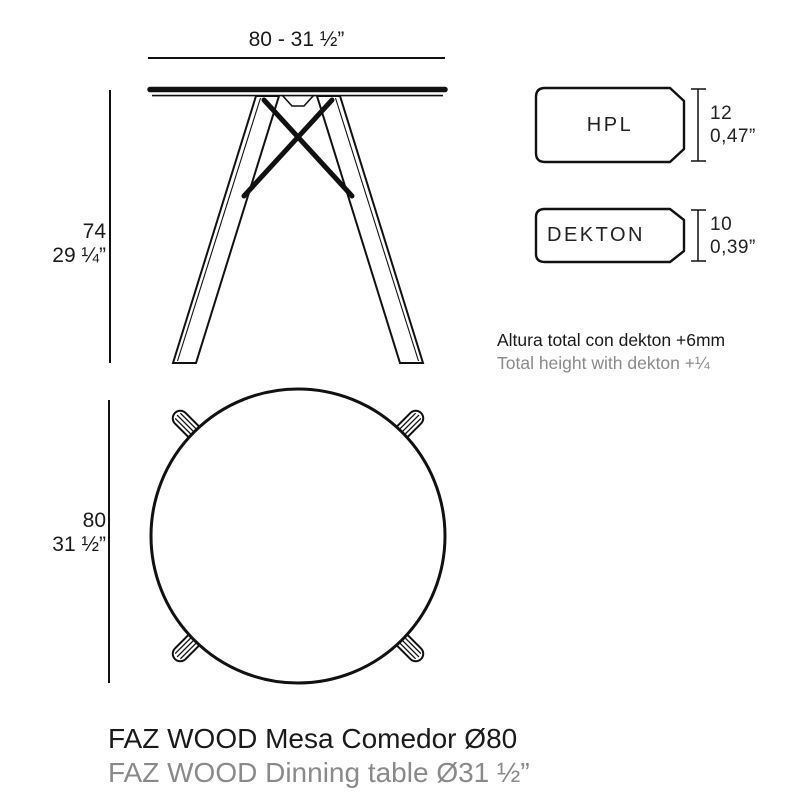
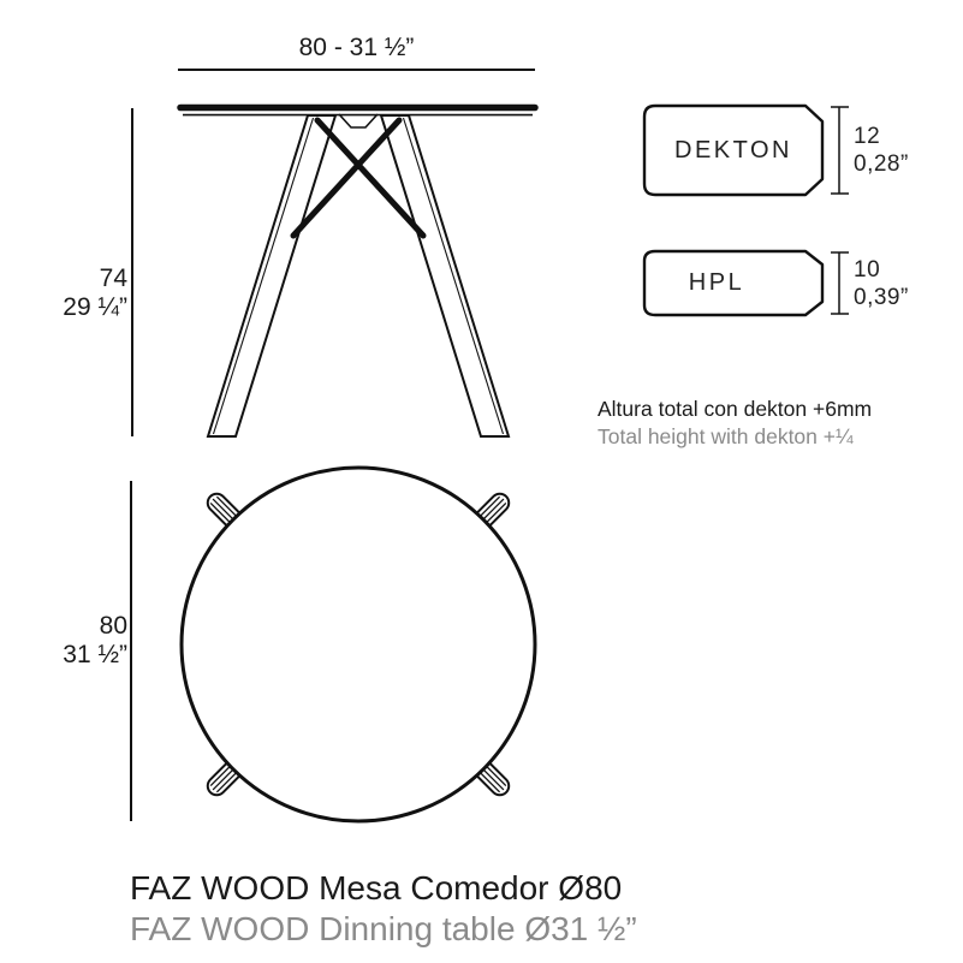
  80 - 31 ½”
  74
  29 ¼”
  80
  31 ½”
- HPL
+ DEKTON
  12
- 0,47”
+ 0,28”
- DEKTON
+ HPL
  10
  0,39”
  Altura total con dekton +6mm
  Total height with dekton +¼
  FAZ WOOD Mesa Comedor Ø80
  FAZ WOOD Dinning table Ø31 ½”
